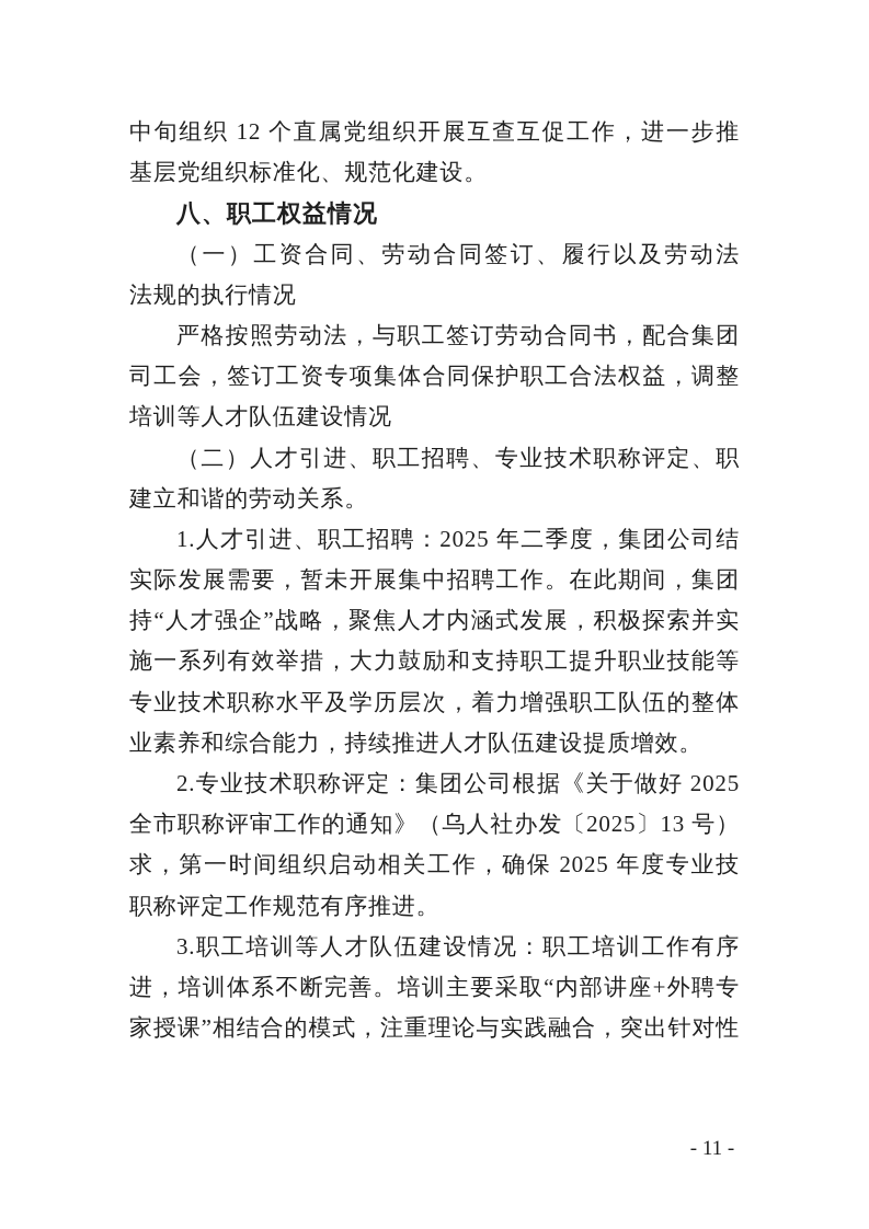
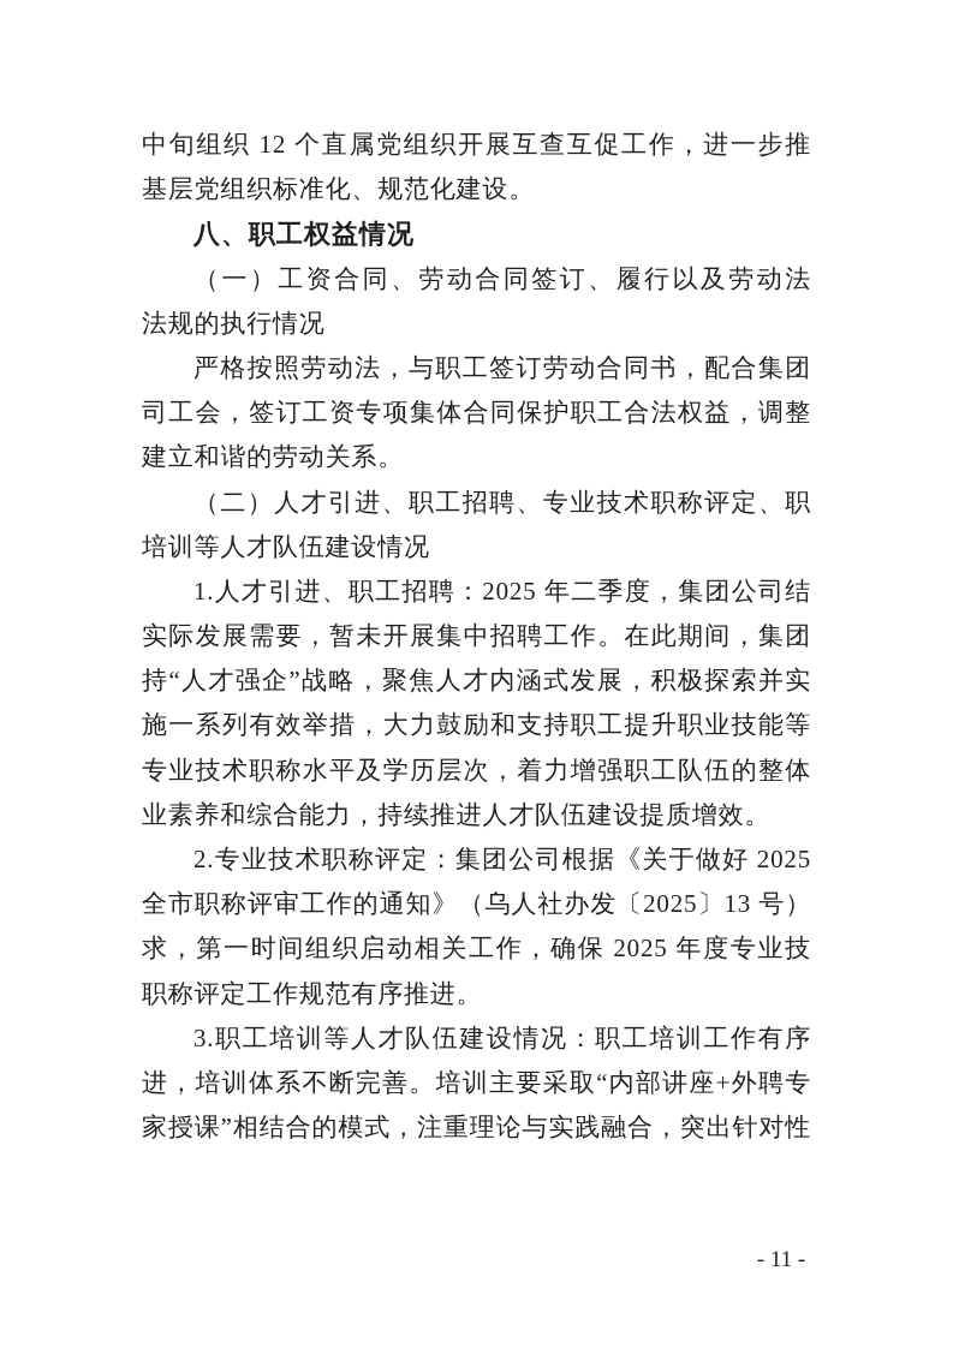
  中旬组织 12 个直属党组织开展互查互促工作，进一步推
  基层党组织标准化、规范化建设。
  八、职工权益情况
  （一）工资合同、劳动合同签订、履行以及劳动法
  法规的执行情况
  严格按照劳动法，与职工签订劳动合同书，配合集团
  司工会，签订工资专项集体合同保护职工合法权益，调整
- 培训等人才队伍建设情况
+ 建立和谐的劳动关系。
  （二）人才引进、职工招聘、专业技术职称评定、职
- 建立和谐的劳动关系。
+ 培训等人才队伍建设情况
  1.人才引进、职工招聘：2025 年二季度，集团公司结
  实际发展需要，暂未开展集中招聘工作。在此期间，集团
  持“人才强企”战略，聚焦人才内涵式发展，积极探索并实
  施一系列有效举措，大力鼓励和支持职工提升职业技能等
  专业技术职称水平及学历层次，着力增强职工队伍的整体
  业素养和综合能力，持续推进人才队伍建设提质增效。
  2.专业技术职称评定：集团公司根据《关于做好 2025
  全市职称评审工作的通知》（乌人社办发〔2025〕13 号）
  求，第一时间组织启动相关工作，确保 2025 年度专业技
  职称评定工作规范有序推进。
  3.职工培训等人才队伍建设情况：职工培训工作有序
  进，培训体系不断完善。培训主要采取“内部讲座+外聘专
  家授课”相结合的模式，注重理论与实践融合，突出针对性
  - 11 -
